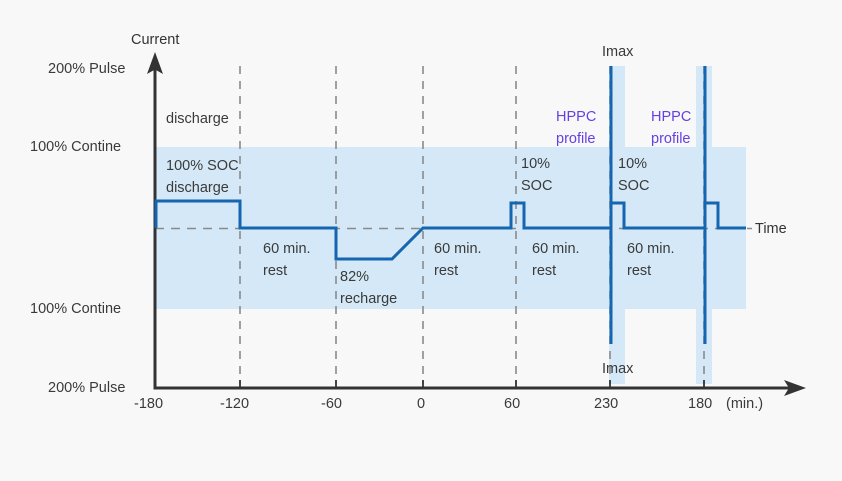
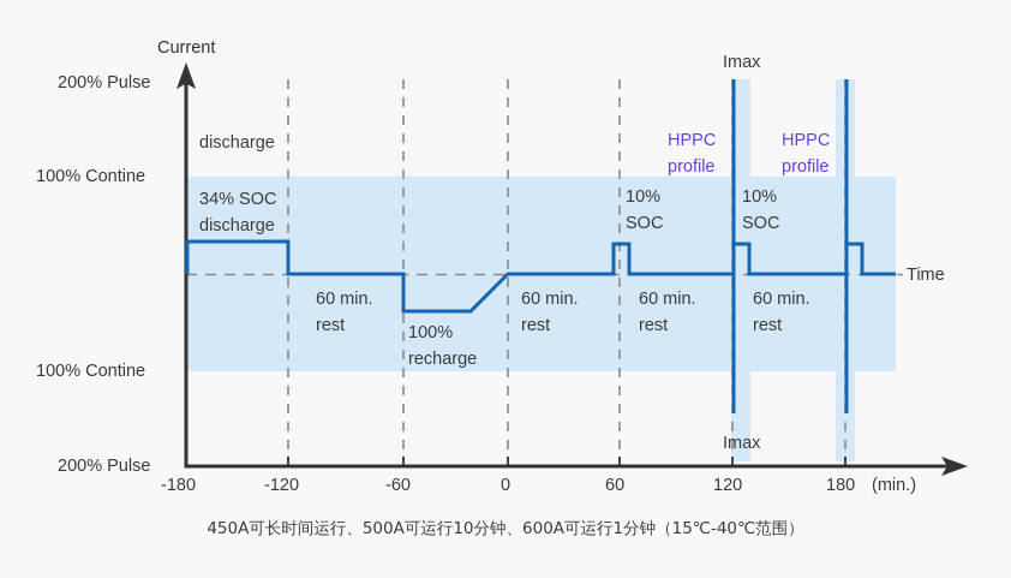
  Current
  Time
  200% Pulse
  100% Contine
  100% Contine
  200% Pulse
  -180
  -120
  -60
  0
  60
- 230
+ 120
  180
  (min.)
  discharge
- 100% SOC
+ 34% SOC
  discharge
  60 min.
  rest
- 82%
+ 100%
  recharge
  60 min.
  rest
  60 min.
  rest
  60 min.
  rest
  10%
  SOC
  10%
  SOC
  HPPC
  profile
  HPPC
  profile
  Imax
  Imax
+ 450A可长时间运行、500A可运行10分钟、600A可运行1分钟（15℃-40℃范围）
